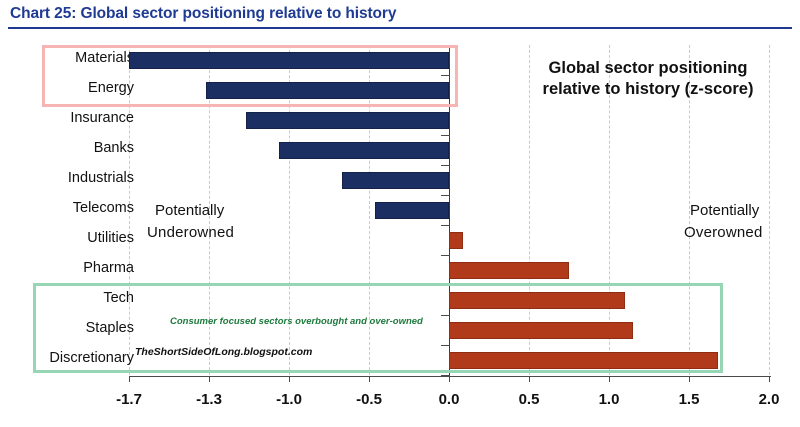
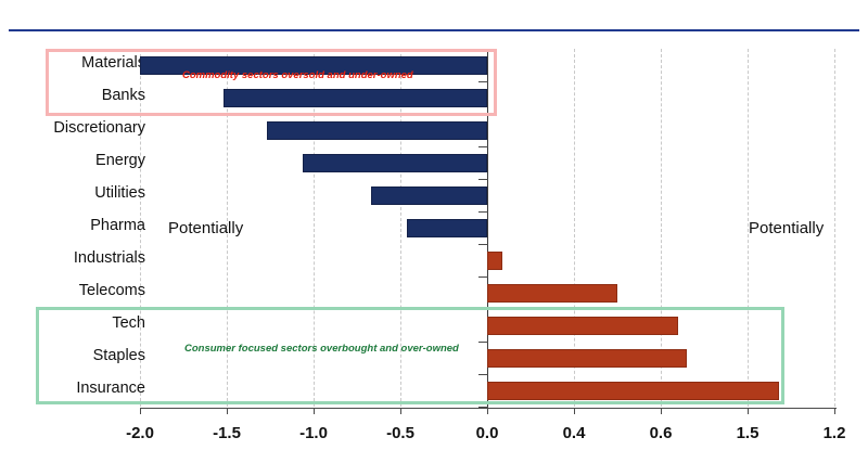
- Chart 25: Global sector positioning relative to history
- -1.7
+ -2.0
- -1.3
+ -1.5
  -1.0
  -0.5
  0.0
- 0.5
+ 0.4
- 1.0
+ 0.6
  1.5
- 2.0
+ 1.2
  Material
- Energy
+ Banks
- Insurance
+ Discretionary
- Banks
+ Energy
- Industrials
+ Utilities
- Telecoms
+ Pharma
- Utilities
+ Industrials
- Pharma
+ Telecoms
  Tech
  Staples
- Discretionary
+ Insurance
+ Commodity sectors oversold and under-owned
  Consumer focused sectors overbought and over-owned
- TheShortSideOfLong.blogspot.com
- Global sector positioning
- relative to history (z-score)
  Potentially
- Underowned
  Potentially
- Overowned
